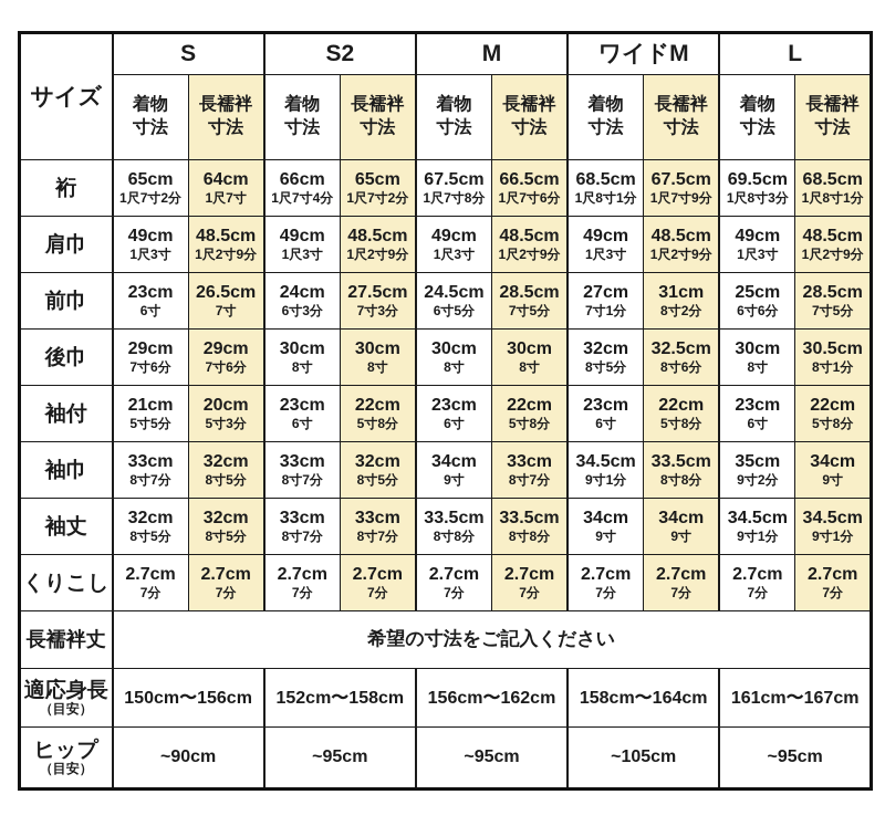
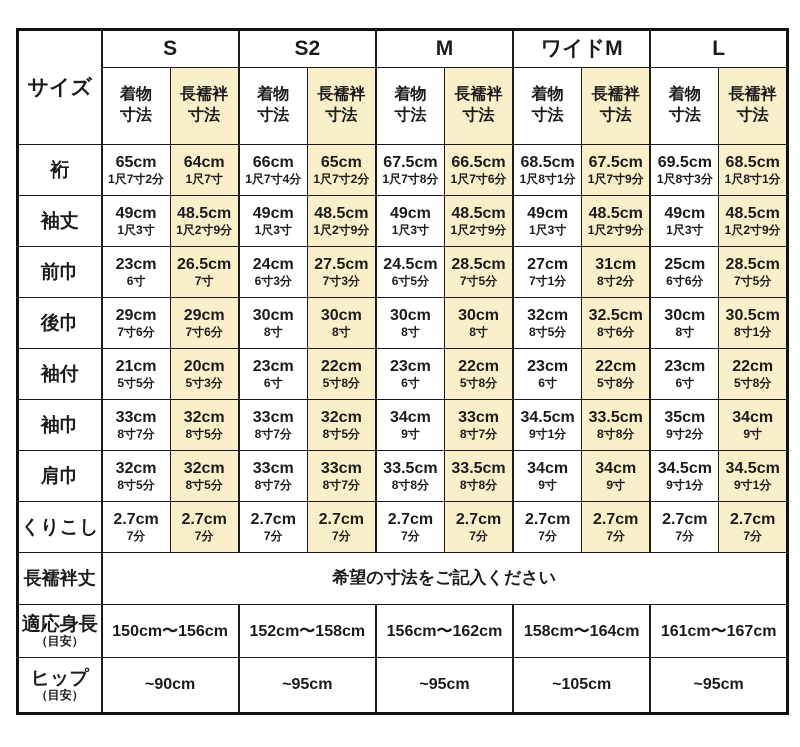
  サイズ	S	S2	M	ワイドM	L
  着物寸法	長襦袢寸法	着物寸法	長襦袢寸法	着物寸法	長襦袢寸法	着物寸法	長襦袢寸法	着物寸法	長襦袢寸法
  裄	65cm1尺7寸2分	64cm1尺7寸	66cm1尺7寸4分	65cm1尺7寸2分	67.5cm1尺7寸8分	66.5cm1尺7寸6分	68.5cm1尺8寸1分	67.5cm1尺7寸9分	69.5cm1尺8寸3分	68.5cm1尺8寸1分
- 肩巾	49cm1尺3寸	48.5cm1尺2寸9分	49cm1尺3寸	48.5cm1尺2寸9分	49cm1尺3寸	48.5cm1尺2寸9分	49cm1尺3寸	48.5cm1尺2寸9分	49cm1尺3寸	48.5cm1尺2寸9分
+ 袖丈	49cm1尺3寸	48.5cm1尺2寸9分	49cm1尺3寸	48.5cm1尺2寸9分	49cm1尺3寸	48.5cm1尺2寸9分	49cm1尺3寸	48.5cm1尺2寸9分	49cm1尺3寸	48.5cm1尺2寸9分
  前巾	23cm6寸	26.5cm7寸	24cm6寸3分	27.5cm7寸3分	24.5cm6寸5分	28.5cm7寸5分	27cm7寸1分	31cm8寸2分	25cm6寸6分	28.5cm7寸5分
  後巾	29cm7寸6分	29cm7寸6分	30cm8寸	30cm8寸	30cm8寸	30cm8寸	32cm8寸5分	32.5cm8寸6分	30cm8寸	30.5cm8寸1分
  袖付	21cm5寸5分	20cm5寸3分	23cm6寸	22cm5寸8分	23cm6寸	22cm5寸8分	23cm6寸	22cm5寸8分	23cm6寸	22cm5寸8分
  袖巾	33cm8寸7分	32cm8寸5分	33cm8寸7分	32cm8寸5分	34cm9寸	33cm8寸7分	34.5cm9寸1分	33.5cm8寸8分	35cm9寸2分	34cm9寸
- 袖丈	32cm8寸5分	32cm8寸5分	33cm8寸7分	33cm8寸7分	33.5cm8寸8分	33.5cm8寸8分	34cm9寸	34cm9寸	34.5cm9寸1分	34.5cm9寸1分
+ 肩巾	32cm8寸5分	32cm8寸5分	33cm8寸7分	33cm8寸7分	33.5cm8寸8分	33.5cm8寸8分	34cm9寸	34cm9寸	34.5cm9寸1分	34.5cm9寸1分
  くりこし	2.7cm7分	2.7cm7分	2.7cm7分	2.7cm7分	2.7cm7分	2.7cm7分	2.7cm7分	2.7cm7分	2.7cm7分	2.7cm7分
  長襦袢丈	希望の寸法をご記入ください
  適応身長（目安）	150cm〜156cm	152cm〜158cm	156cm〜162cm	158cm〜164cm	161cm〜167cm
  ヒップ（目安）	~90cm	~95cm	~95cm	~105cm	~95cm
